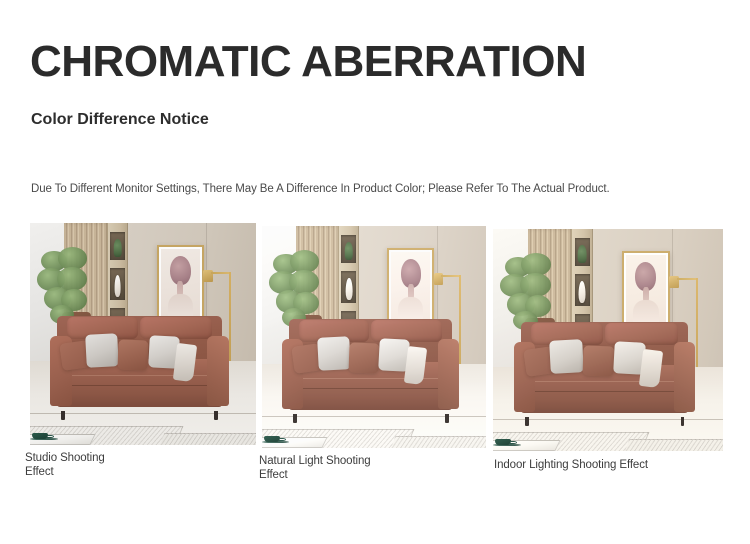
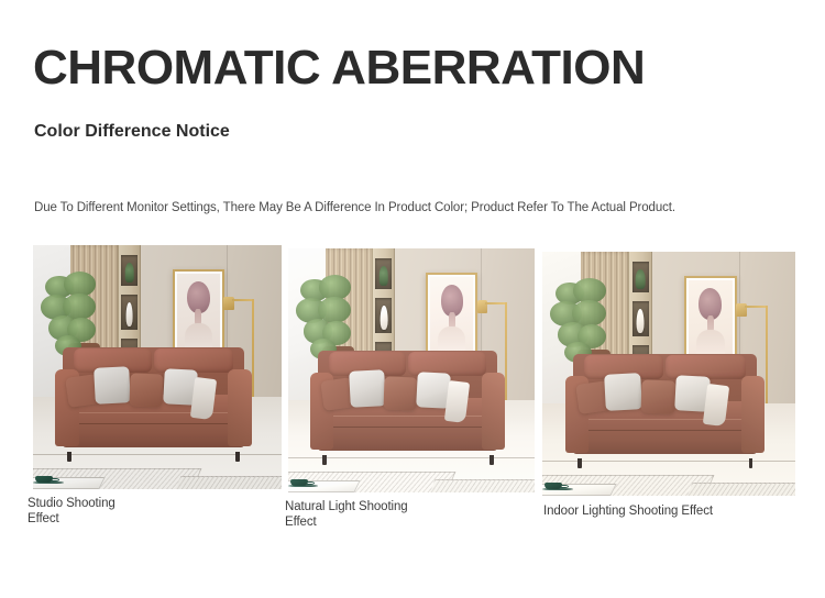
  CHROMATIC ABERRATION
  Color Difference Notice
- Due To Different Monitor Settings, There May Be A Difference In Product Color; Please Refer To The Actual Product.
+ Due To Different Monitor Settings, There May Be A Difference In Product Color; Product Refer To The Actual Product.
  Studio Shooting
  Effect
  Natural Light Shooting
  Effect
  Indoor Lighting Shooting Effect
